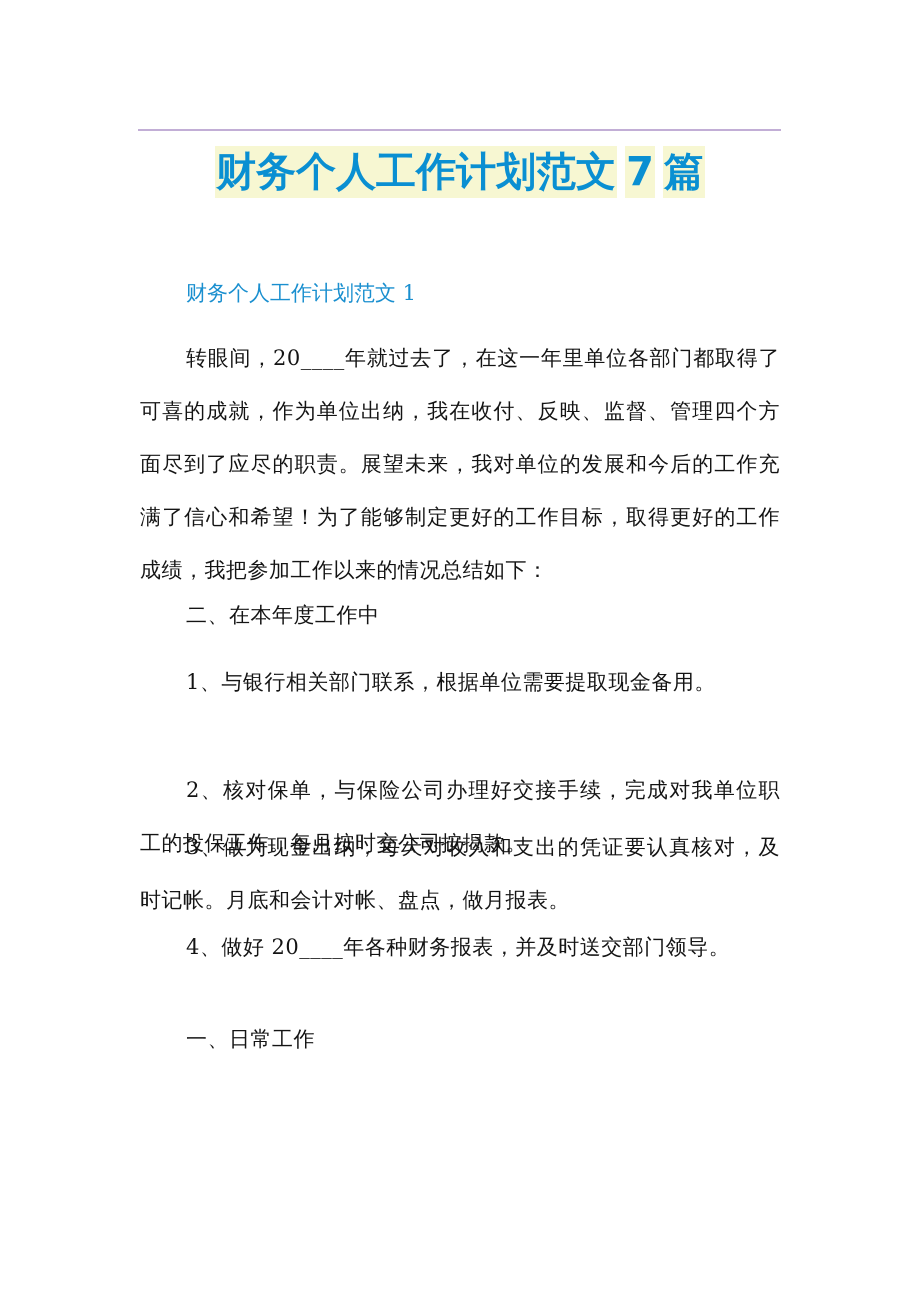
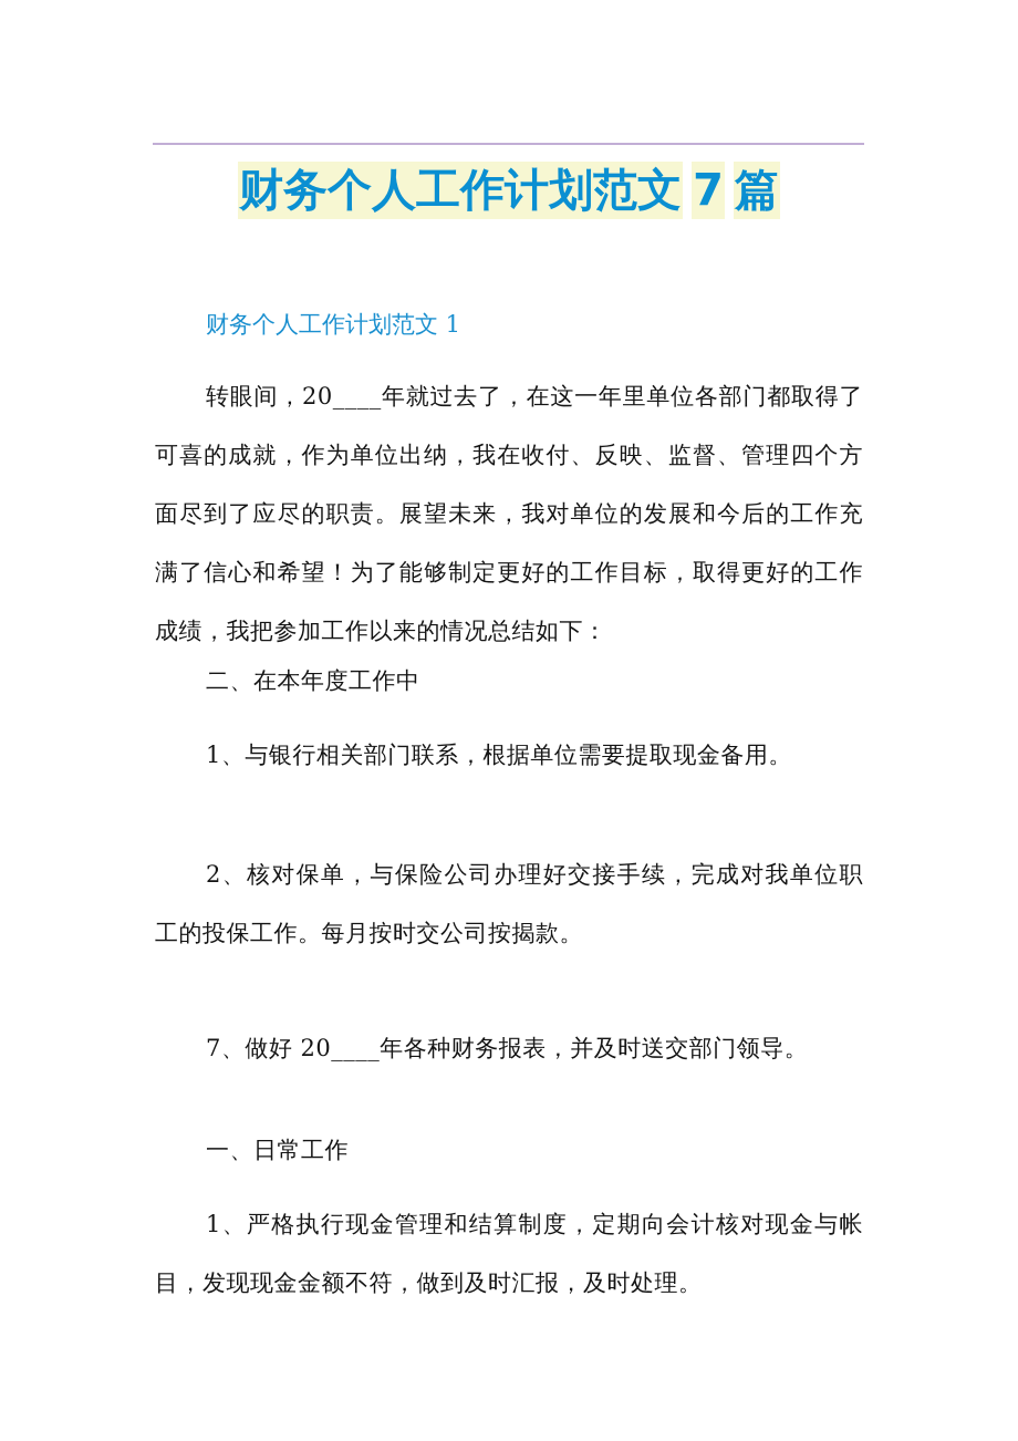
  财务个人工作计划范文 7 篇
  财务个人工作计划范文 1
  转眼间，20____年就过去了，在这一年里单位各部门都取得了可喜的成就，作为单位出纳，我在收付、反映、监督、管理四个方面尽到了应尽的职责。展望未来，我对单位的发展和今后的工作充满了信心和希望！为了能够制定更好的工作目标，取得更好的工作成绩，我把参加工作以来的情况总结如下：
  二、在本年度工作中
  1、与银行相关部门联系，根据单位需要提取现金备用。
  2、核对保单，与保险公司办理好交接手续，完成对我单位职工的投保工作。每月按时交公司按揭款。
- 3、做为现金出纳，每天对收入和支出的凭证要认真核对，及时记帐。月底和会计对帐、盘点，做月报表。
- 4、做好 20____年各种财务报表，并及时送交部门领导。
+ 7、做好 20____年各种财务报表，并及时送交部门领导。
  一、日常工作
+ 1、严格执行现金管理和结算制度，定期向会计核对现金与帐目，发现现金金额不符，做到及时汇报，及时处理。
